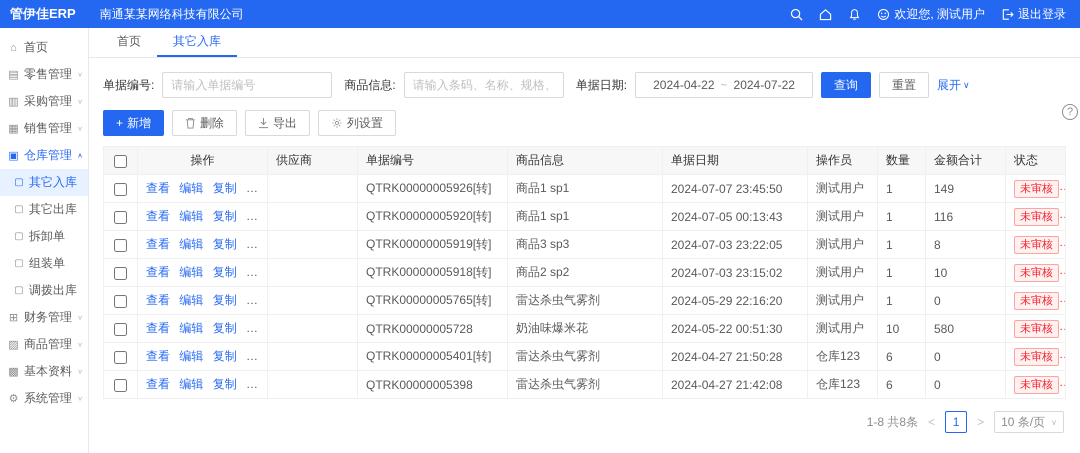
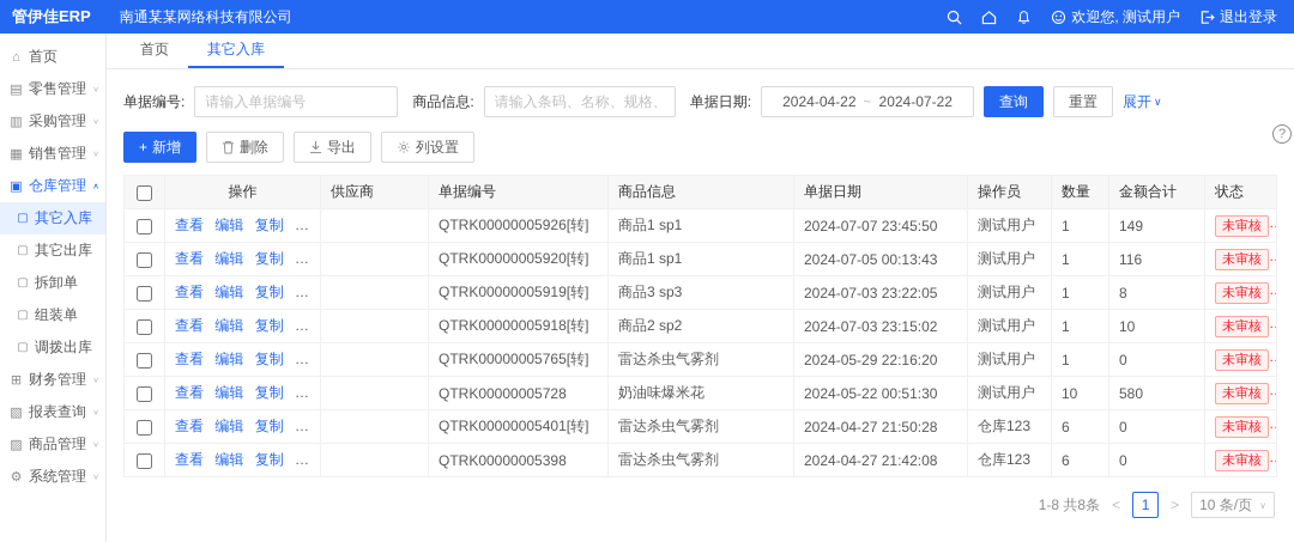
  管伊佳ERP
  南通某某网络科技有限公司
  欢迎您, 测试用户
  退出登录
  ⌂
  首页
  ▤
  零售管理
  ▥
  采购管理
  ▦
  销售管理
  ▣
  仓库管理
  ▢
  其它入库
  ▢
  其它出库
  ▢
  拆卸单
  ▢
  组装单
  ▢
  调拨出库
  ⊞
  财务管理
+ ▧
+ 报表查询
  ▨
  商品管理
- ▩
- 基本资料
  ⚙
  系统管理
  首页
  其它入库
  单据编号:
  请输入单据编号
  商品信息:
  单据日期:
  2024-04-22
  ~
  2024-07-22
  查询
  重置
  展开
  ∨
  ?
  +
  新增
  删除
  导出
  列设置
  	操作	供应商	单据编号	商品信息	单据日期	操作员	数量	金额合计	状态
  	查看 编辑 复制 删除		QTRK00000005926[转]	商品1 sp1	2024-07-07 23:45:50	测试用户	1	149	未审核
  	查看 编辑 复制 删除		QTRK00000005920[转]	商品1 sp1	2024-07-05 00:13:43	测试用户	1	116	未审核
  	查看 编辑 复制 删除		QTRK00000005919[转]	商品3 sp3	2024-07-03 23:22:05	测试用户	1	8	未审核
  	查看 编辑 复制 删除		QTRK00000005918[转]	商品2 sp2	2024-07-03 23:15:02	测试用户	1	10	未审核
  	查看 编辑 复制 删除		QTRK00000005765[转]	雷达杀虫气雾剂	2024-05-29 22:16:20	测试用户	1	0	未审核
  	查看 编辑 复制 删除		QTRK00000005728	奶油味爆米花	2024-05-22 00:51:30	测试用户	10	580	未审核
  	查看 编辑 复制 删除		QTRK00000005401[转]	雷达杀虫气雾剂	2024-04-27 21:50:28	仓库123	6	0	未审核
  	查看 编辑 复制 删除		QTRK00000005398	雷达杀虫气雾剂	2024-04-27 21:42:08	仓库123	6	0	未审核
  1-8 共8条
  <
  1
  >
  10 条/页
  ∨
